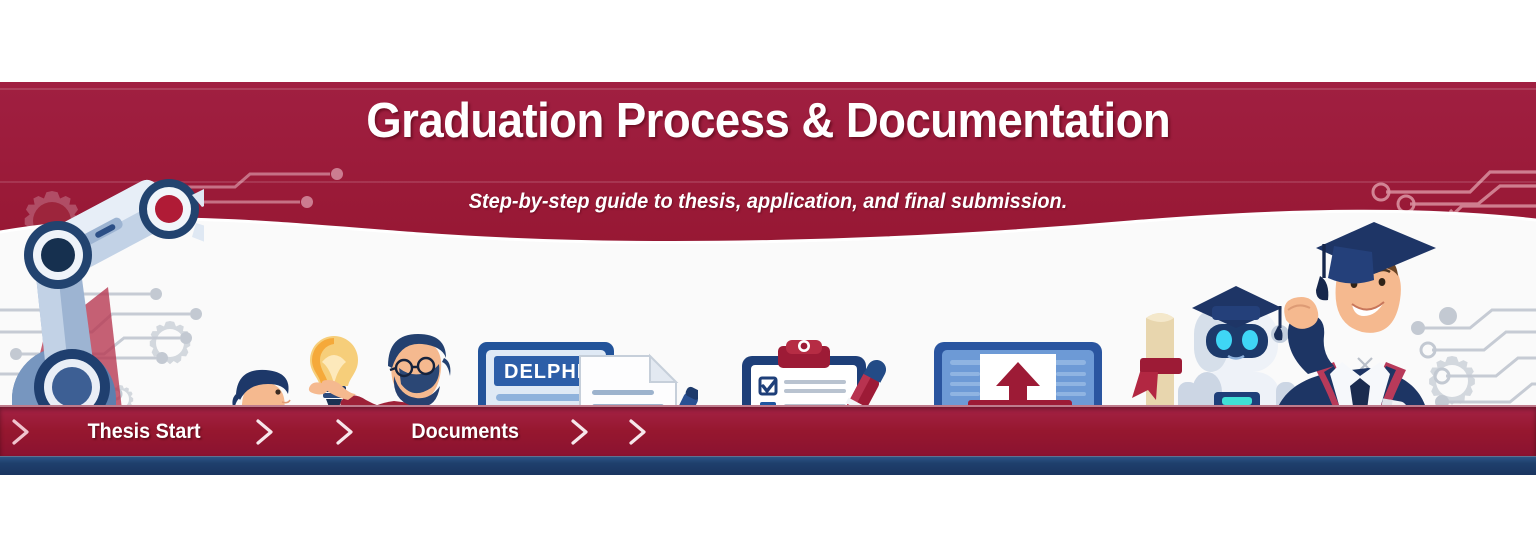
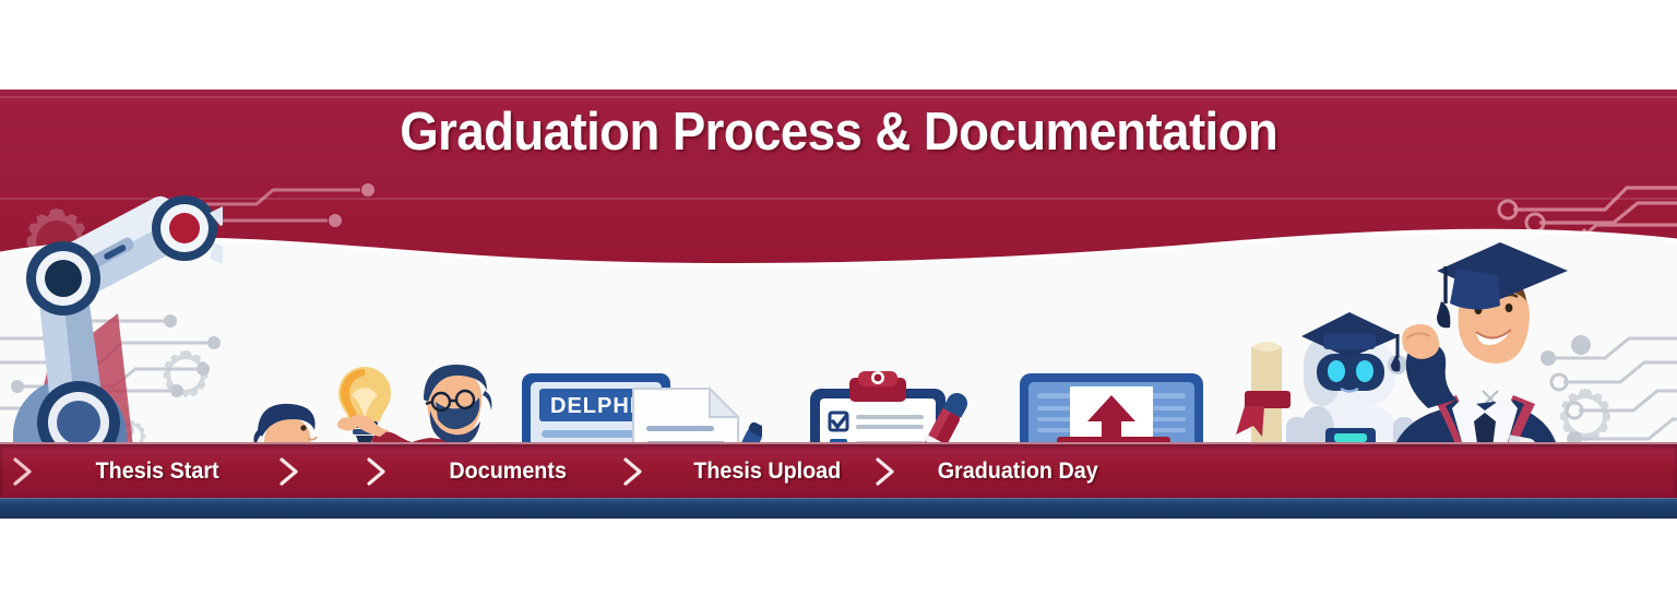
  Graduation Process & Documentation
- Step-by-step guide to thesis, application, and final submission.
  DELPH
  Thesis Start
  Documents
+ Thesis Upload
+ Graduation Day
